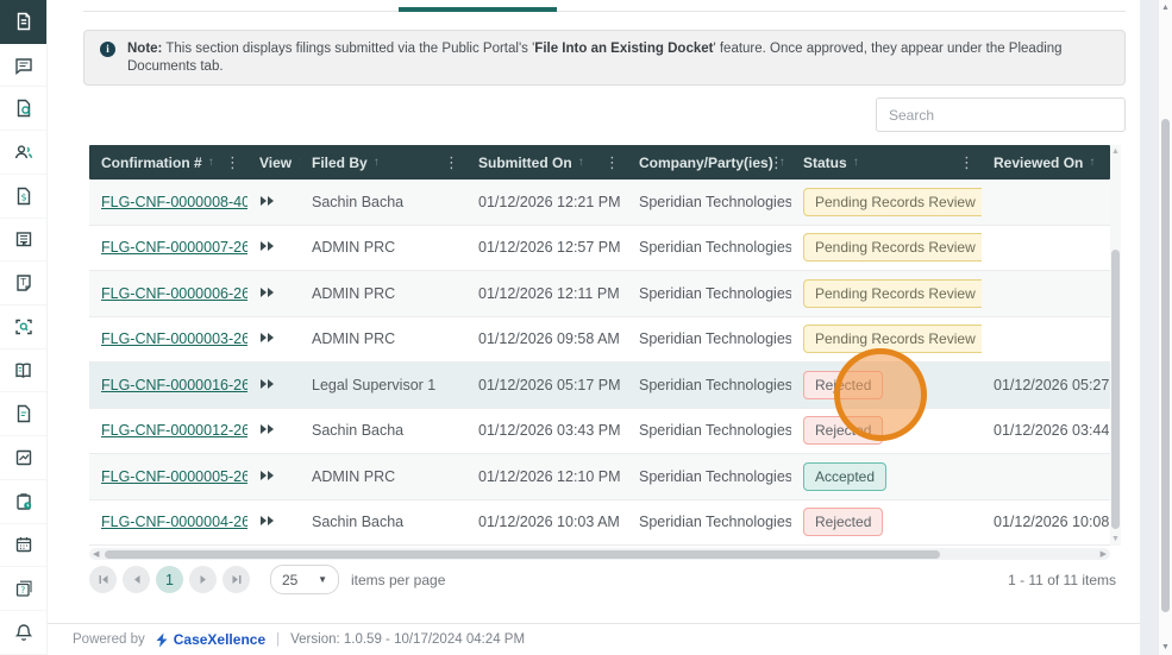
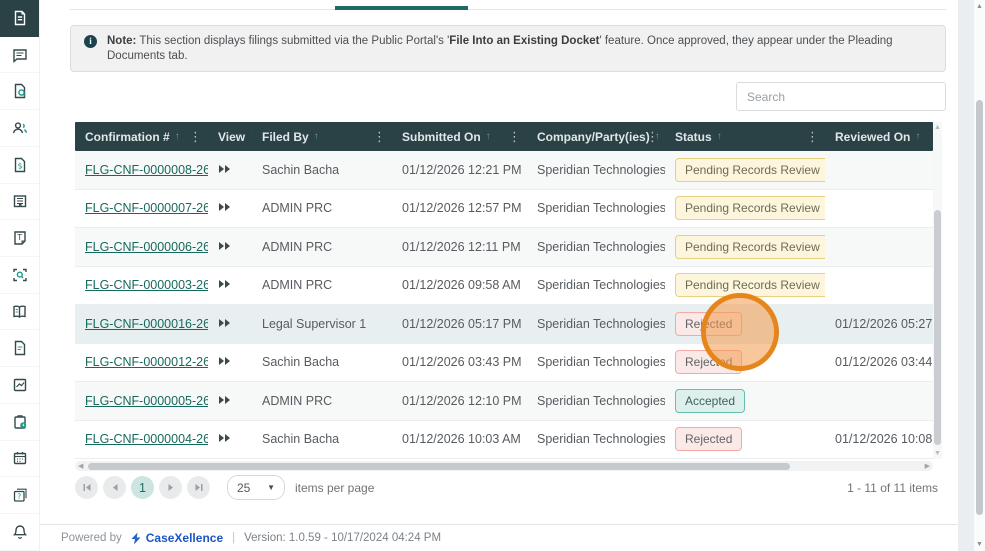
  $
  T
  ?
  i
  Note: This section displays filings submitted via the Public Portal's 'File Into an Existing Docket' feature. Once approved, they appear under the Pleading Documents tab.
  Search
  Confirmation #
  ↑
  ⋮
  View
  Filed By
  ↑
  ⋮
  Submitted On
  ↑
  ⋮
  Company/Party(ies)
  ↑
  ⋮
  Status
  ↑
  ⋮
  Reviewed On
  ↑
- FLG-CNF-0000008-40
+ FLG-CNF-0000008-26
  Sachin Bacha
  01/12/2026 12:21 PM
  Speridian Technologies
  Pending Records Review
  FLG-CNF-0000007-26
  ADMIN PRC
  01/12/2026 12:57 PM
  Speridian Technologies
  Pending Records Review
  FLG-CNF-0000006-26
  ADMIN PRC
  01/12/2026 12:11 PM
  Speridian Technologies
  Pending Records Review
  FLG-CNF-0000003-26
  ADMIN PRC
  01/12/2026 09:58 AM
  Speridian Technologies
  Pending Records Review
  FLG-CNF-0000016-26
  Legal Supervisor 1
  01/12/2026 05:17 PM
  Speridian Technologies
  Rejected
  01/12/2026 05:27
  FLG-CNF-0000012-26
  Sachin Bacha
  01/12/2026 03:43 PM
  Speridian Technologies
  Rejected
  01/12/2026 03:44
  FLG-CNF-0000005-26
  ADMIN PRC
  01/12/2026 12:10 PM
  Speridian Technologies
  Accepted
  FLG-CNF-0000004-26
  Sachin Bacha
  01/12/2026 10:03 AM
  Speridian Technologies
  Rejected
  01/12/2026 10:08
  1
  25
  ▼
  items per page
  1 - 11 of 11 items
  Powered by
  CaseXellence
  |
  Version: 1.0.59 - 10/17/2024 04:24 PM
